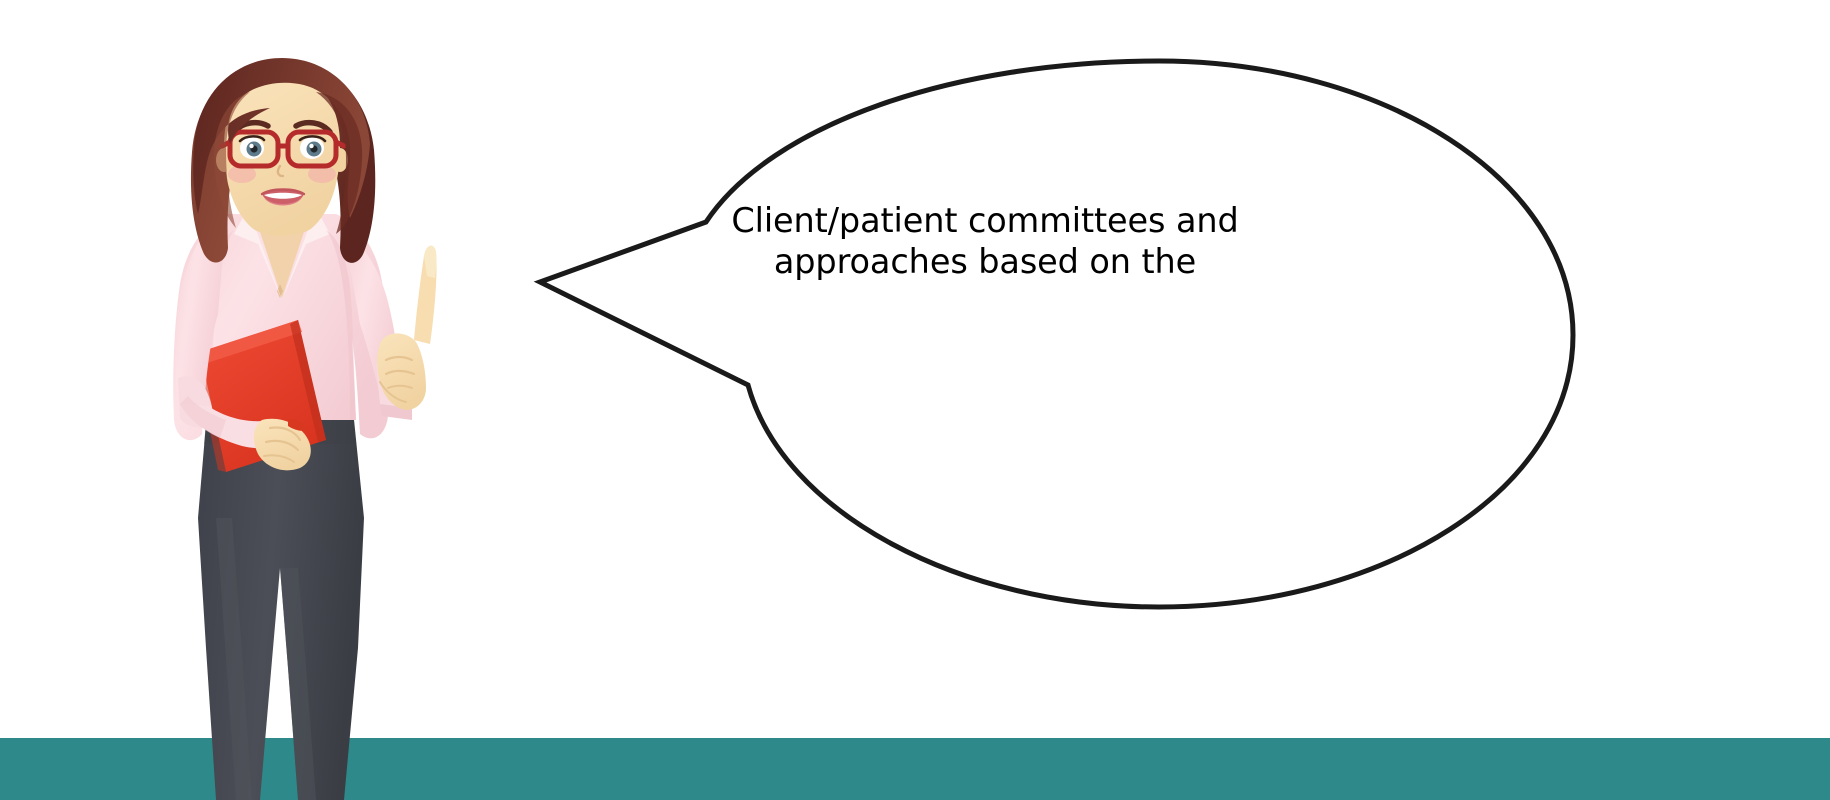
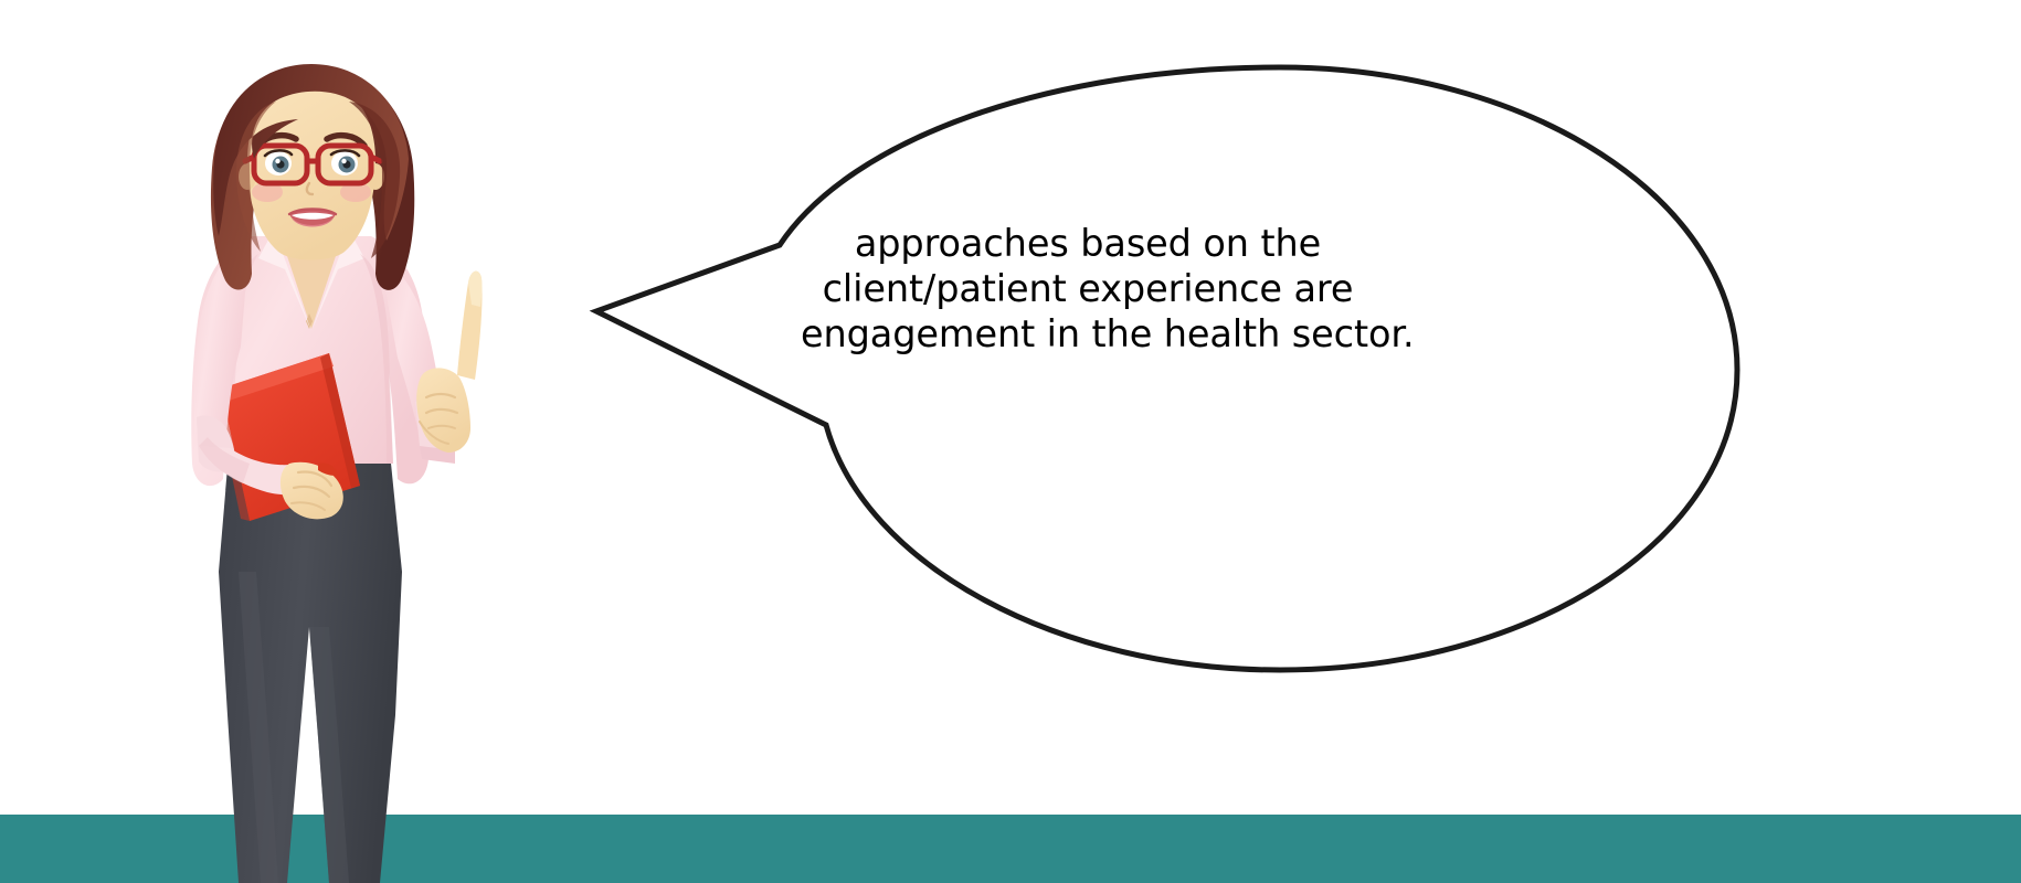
- Client/patient committees and
  approaches based on the
+ client/patient experience are
+ engagement in the health sector.
